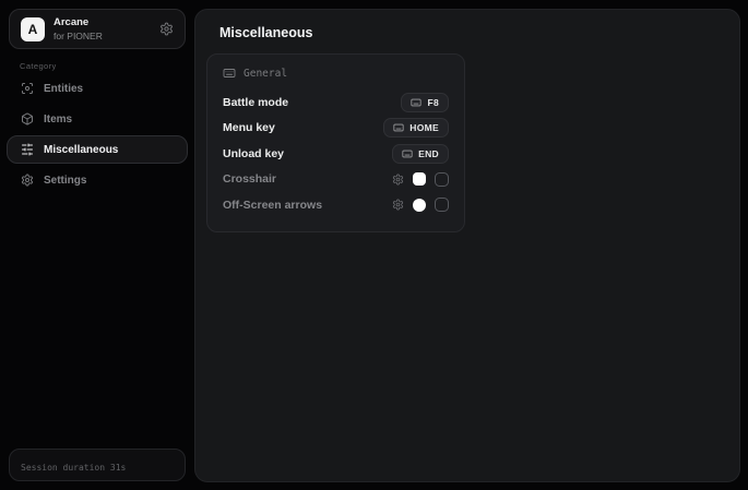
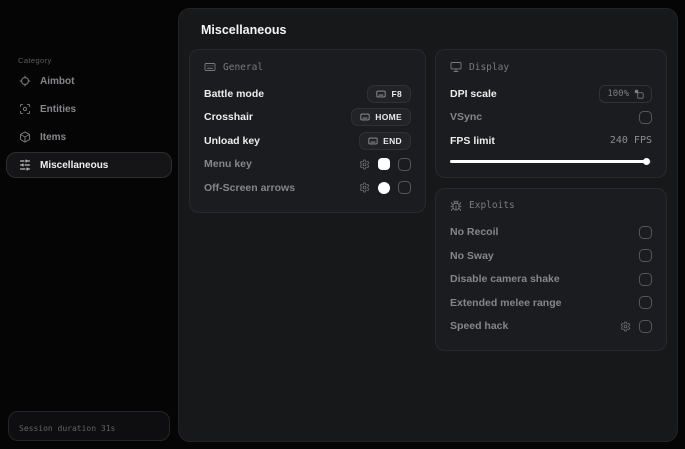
- A
- Arcane
- for PIONER
  Category
+ Aimbot
  Entities
  Items
  Miscellaneous
- Settings
  Session duration 31s
  Miscellaneous
  General
  Battle mode
  F8
- Menu key
+ Crosshair
  HOME
  Unload key
  END
- Crosshair
+ Menu key
  Off-Screen arrows
+ Display
+ DPI scale
+ 100%
+ VSync
+ FPS limit
+ 240 FPS
+ Exploits
+ No Recoil
+ No Sway
+ Disable camera shake
+ Extended melee range
+ Speed hack
